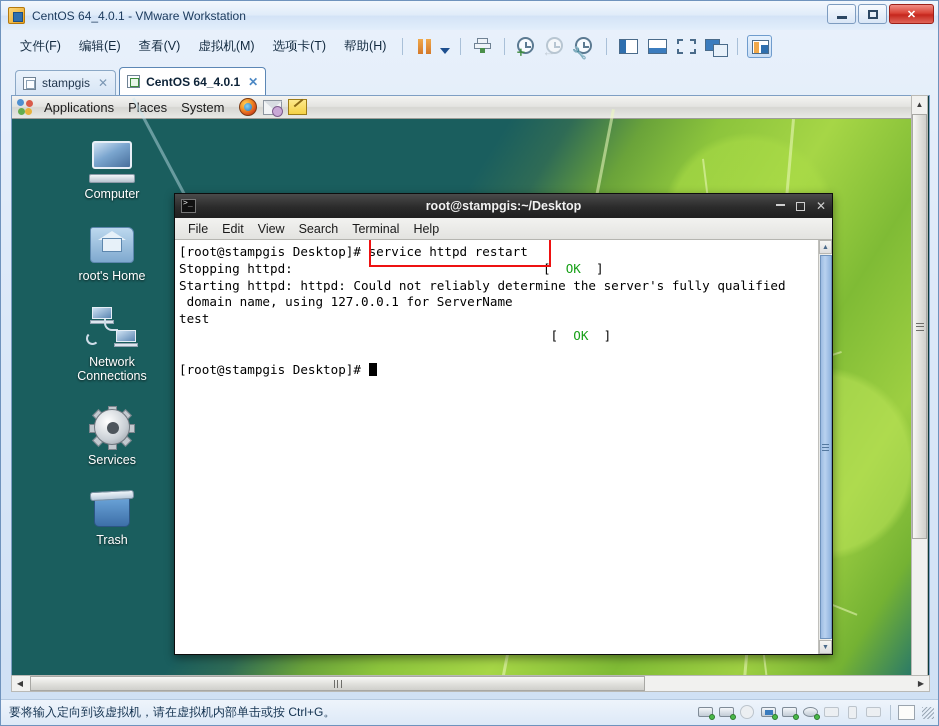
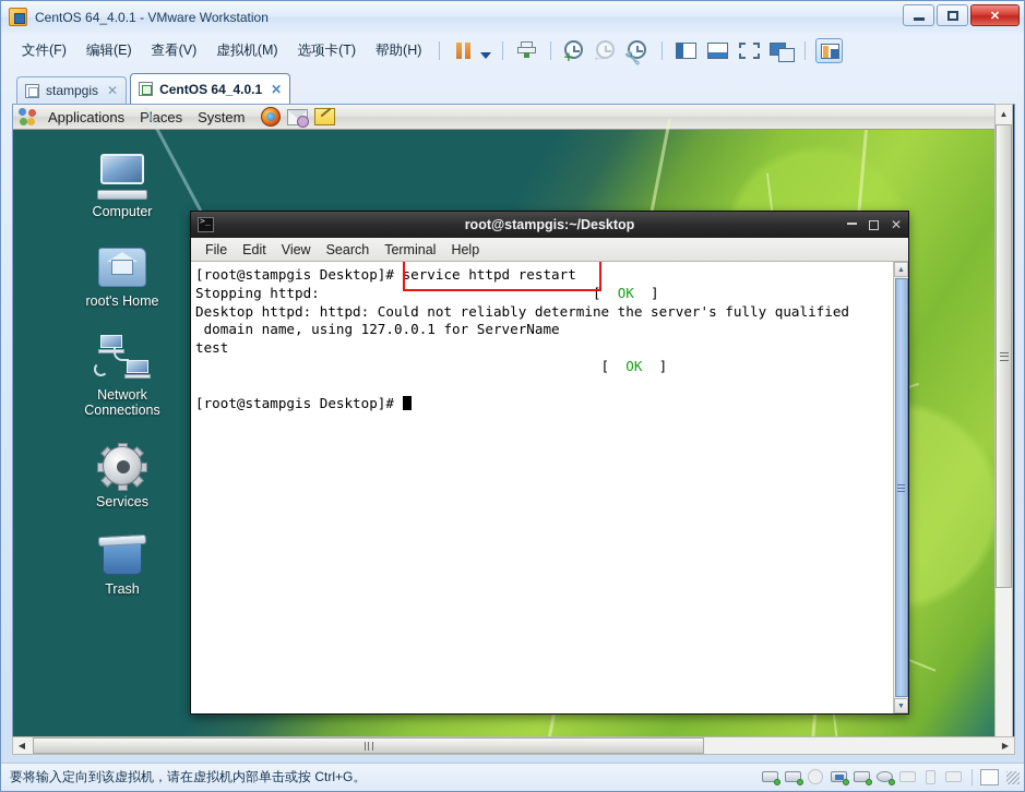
  CentOS 64_4.0.1 - VMware Workstation
  ✕
  文件(F)
  编辑(E)
  查看(V)
  虚拟机(M)
  选项卡(T)
  帮助(H)
  ＋
  ←
  🔧
  stampgis
  ✕
  CentOS 64_4.0.1
  ✕
  Applications
  Places
  System
  Computer
  root's Home
  Network Connections
  Services
  Trash
  root@stampgis:~/Desktop
  ✕
  File
  Edit
  View
  Search
  Terminal
  Help
  [root@stampgis Desktop]# service httpd restart Stopping httpd: [ OK ]
- Starting httpd: httpd: Could not reliably determine the server's fully qualified domain name, using 127.0.0.1 for ServerName test [ OK ]
+ Desktop httpd: httpd: Could not reliably determine the server's fully qualified domain name, using 127.0.0.1 for ServerName test [ OK ]
  [root@stampgis Desktop]#
  ▲
  ◀
  ▶
  要将输入定向到该虚拟机，请在虚拟机内部单击或按 Ctrl+G。
